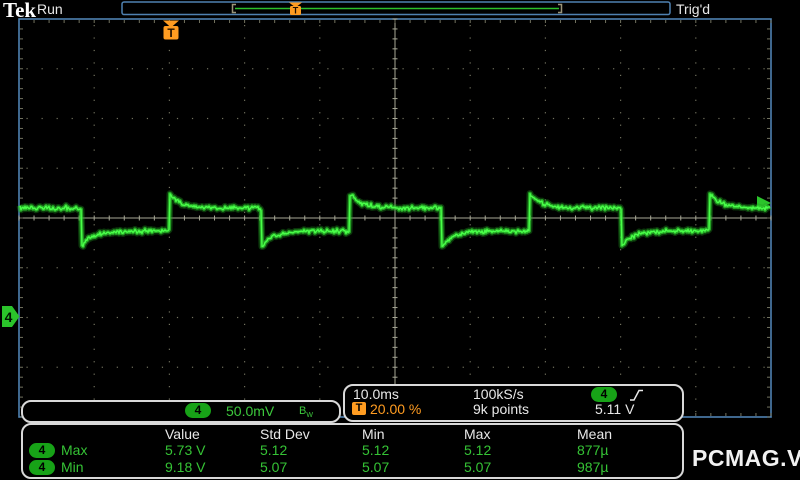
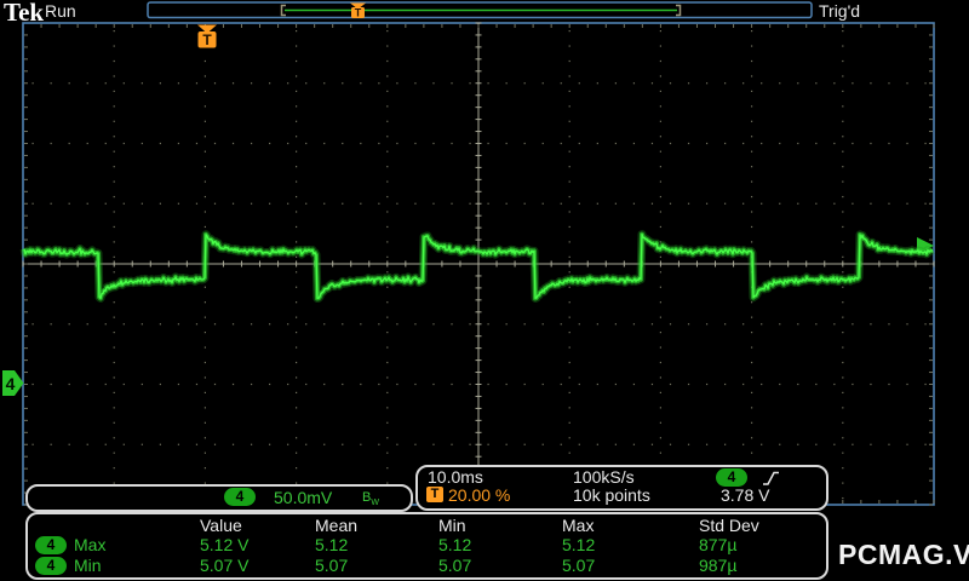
  Tek
  Run
  Trig'd
  T
  T
  4
  4
  50.0mV
  10.0ms
  100kS/s
  4
  T
  20.00 %
- 9k points
+ 10k points
- 5.11 V
+ 3.78 V
  Value
- Std Dev
+ Mean
  Min
  Max
- Mean
+ Std Dev
  4
  Max
- 5.73 V
+ 5.12 V
  5.12
  5.12
  5.12
  877µ
  4
  Min
- 9.18 V
+ 5.07 V
  5.07
  5.07
  5.07
  987µ
  PCMAG.V
